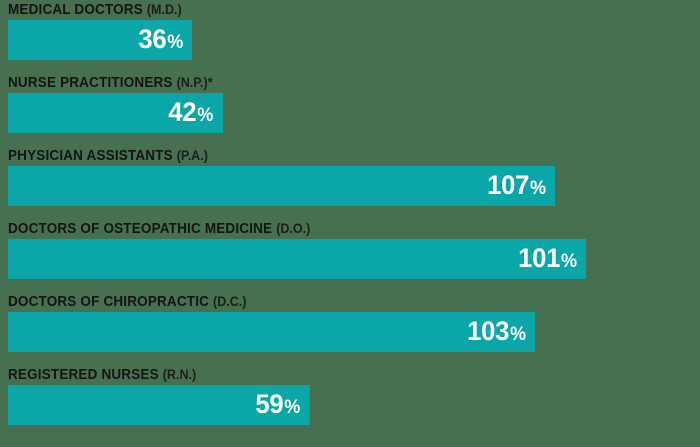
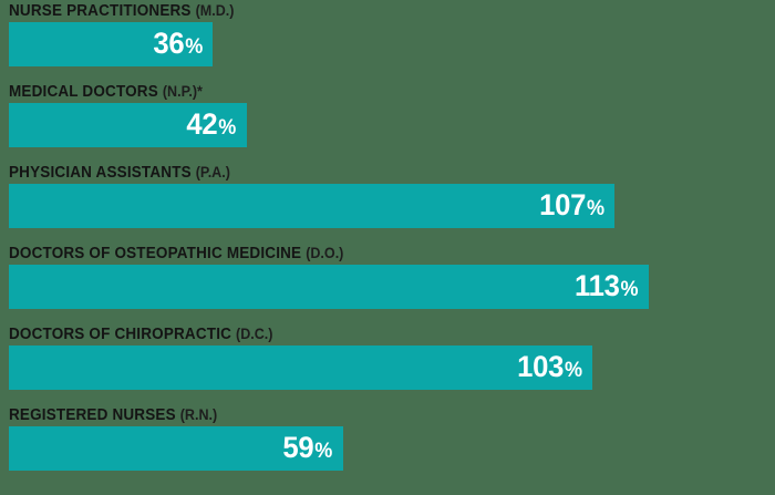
- MEDICAL DOCTORS (M.D.)
+ NURSE PRACTITIONERS (M.D.)
  36%
- NURSE PRACTITIONERS (N.P.)*
+ MEDICAL DOCTORS (N.P.)*
  42%
  PHYSICIAN ASSISTANTS (P.A.)
  107%
  DOCTORS OF OSTEOPATHIC MEDICINE (D.O.)
- 101%
+ 113%
  DOCTORS OF CHIROPRACTIC (D.C.)
  103%
  REGISTERED NURSES (R.N.)
  59%
